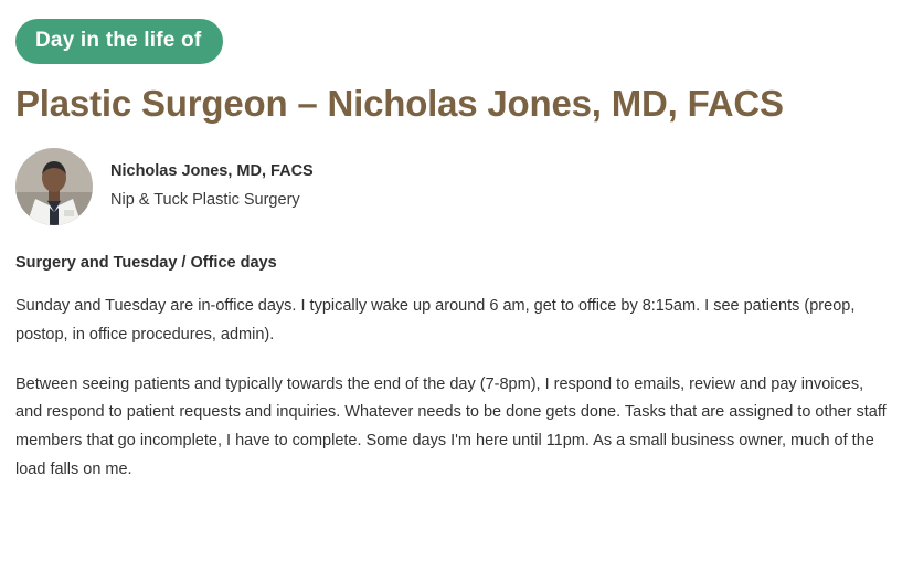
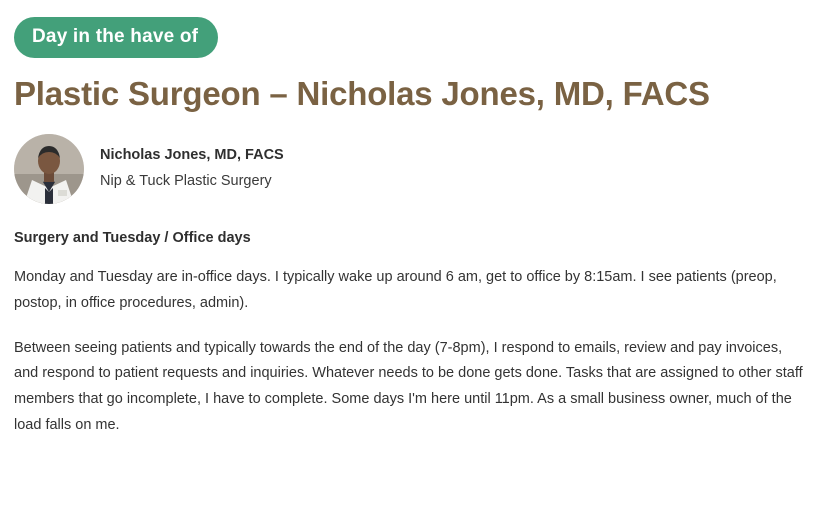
- Day in the life of
+ Day in the have of
  Plastic Surgeon – Nicholas Jones, MD, FACS
  Nicholas Jones, MD, FACS
  Nip & Tuck Plastic Surgery
  Surgery and Tuesday / Office days
- Sunday and Tuesday are in-office days. I typically wake up around 6 am, get to office by 8:15am. I see patients (preop, postop, in office procedures, admin).
+ Monday and Tuesday are in-office days. I typically wake up around 6 am, get to office by 8:15am. I see patients (preop, postop, in office procedures, admin).
  Between seeing patients and typically towards the end of the day (7-8pm), I respond to emails, review and pay invoices, and respond to patient requests and inquiries. Whatever needs to be done gets done. Tasks that are assigned to other staff members that go incomplete, I have to complete. Some days I'm here until 11pm. As a small business owner, much of the load falls on me.
